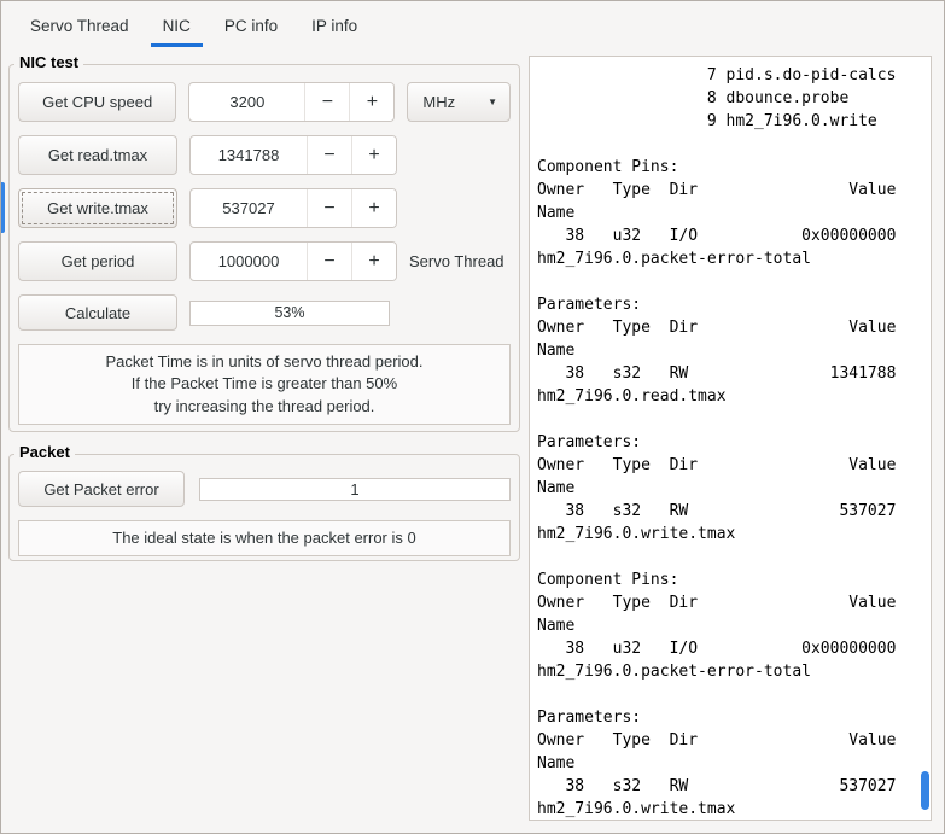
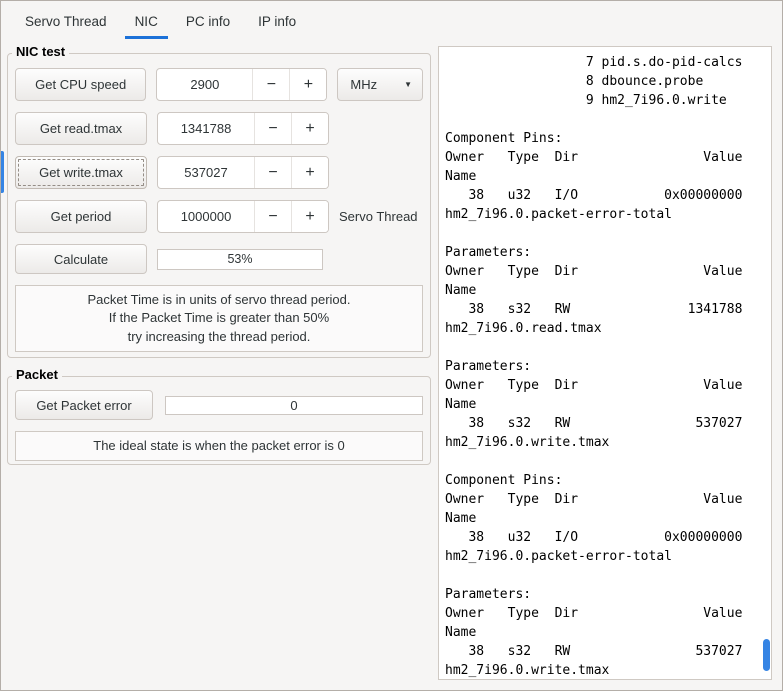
  Servo Thread
  NIC
  PC info
  IP info
  NIC test
  Get CPU speed
- 3200
+ 2900
  −
  +
  MHz
  ▼
  Get read.tmax
  1341788
  −
  +
  Get write.tmax
  537027
  −
  +
  Get period
  1000000
  −
  +
  Servo Thread
  Calculate
  53%
  Packet Time is in units of servo thread period.
  If the Packet Time is greater than 50%
  try increasing the thread period.
  Packet
  Get Packet error
- 1
+ 0
  The ideal state is when the packet error is 0
  7 pid.s.do-pid-calcs
  8 dbounce.probe
  9 hm2_7i96.0.write
  Component Pins:
  Owner Type Dir Value
  Name
  38 u32 I/O 0x00000000
  hm2_7i96.0.packet-error-total
  Parameters:
  Owner Type Dir Value
  Name
  38 s32 RW 1341788
  hm2_7i96.0.read.tmax
  Parameters:
  Owner Type Dir Value
  Name
  38 s32 RW 537027
  hm2_7i96.0.write.tmax
  Component Pins:
  Owner Type Dir Value
  Name
  38 u32 I/O 0x00000000
  hm2_7i96.0.packet-error-total
  Parameters:
  Owner Type Dir Value
  Name
  38 s32 RW 537027
  hm2_7i96.0.write.tmax
